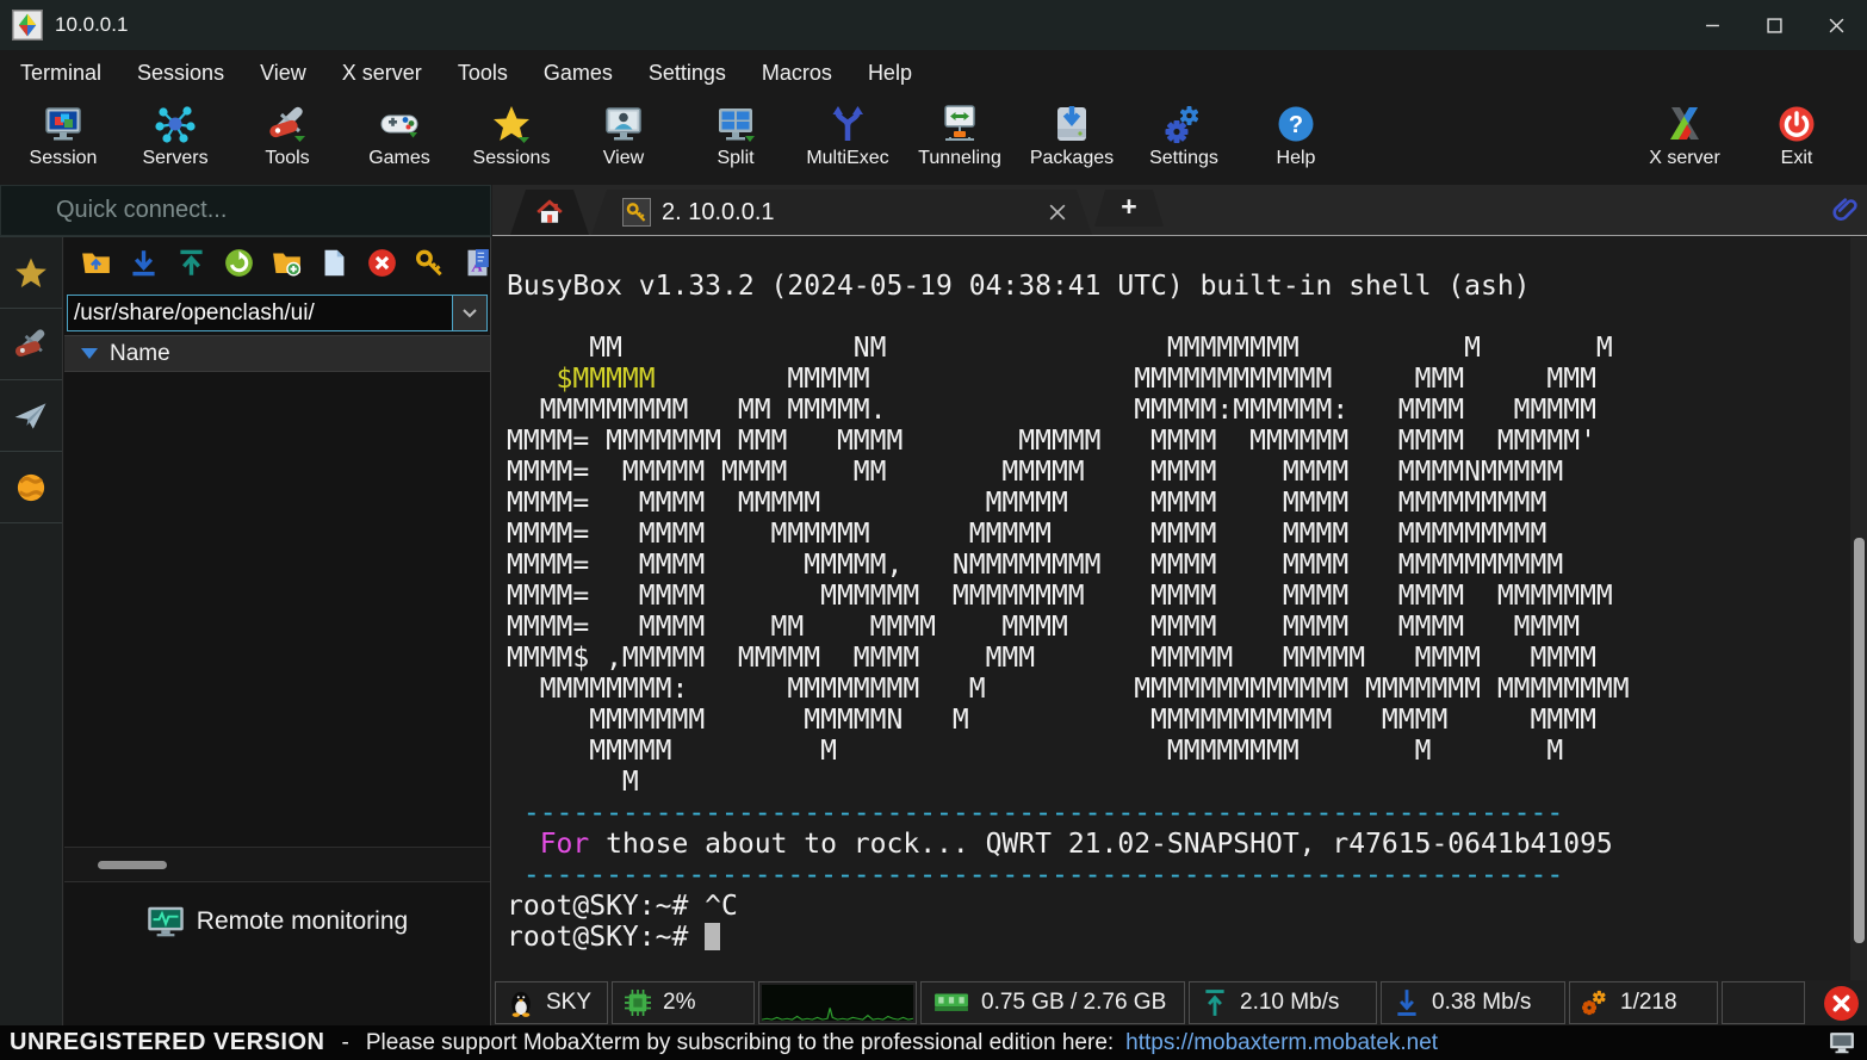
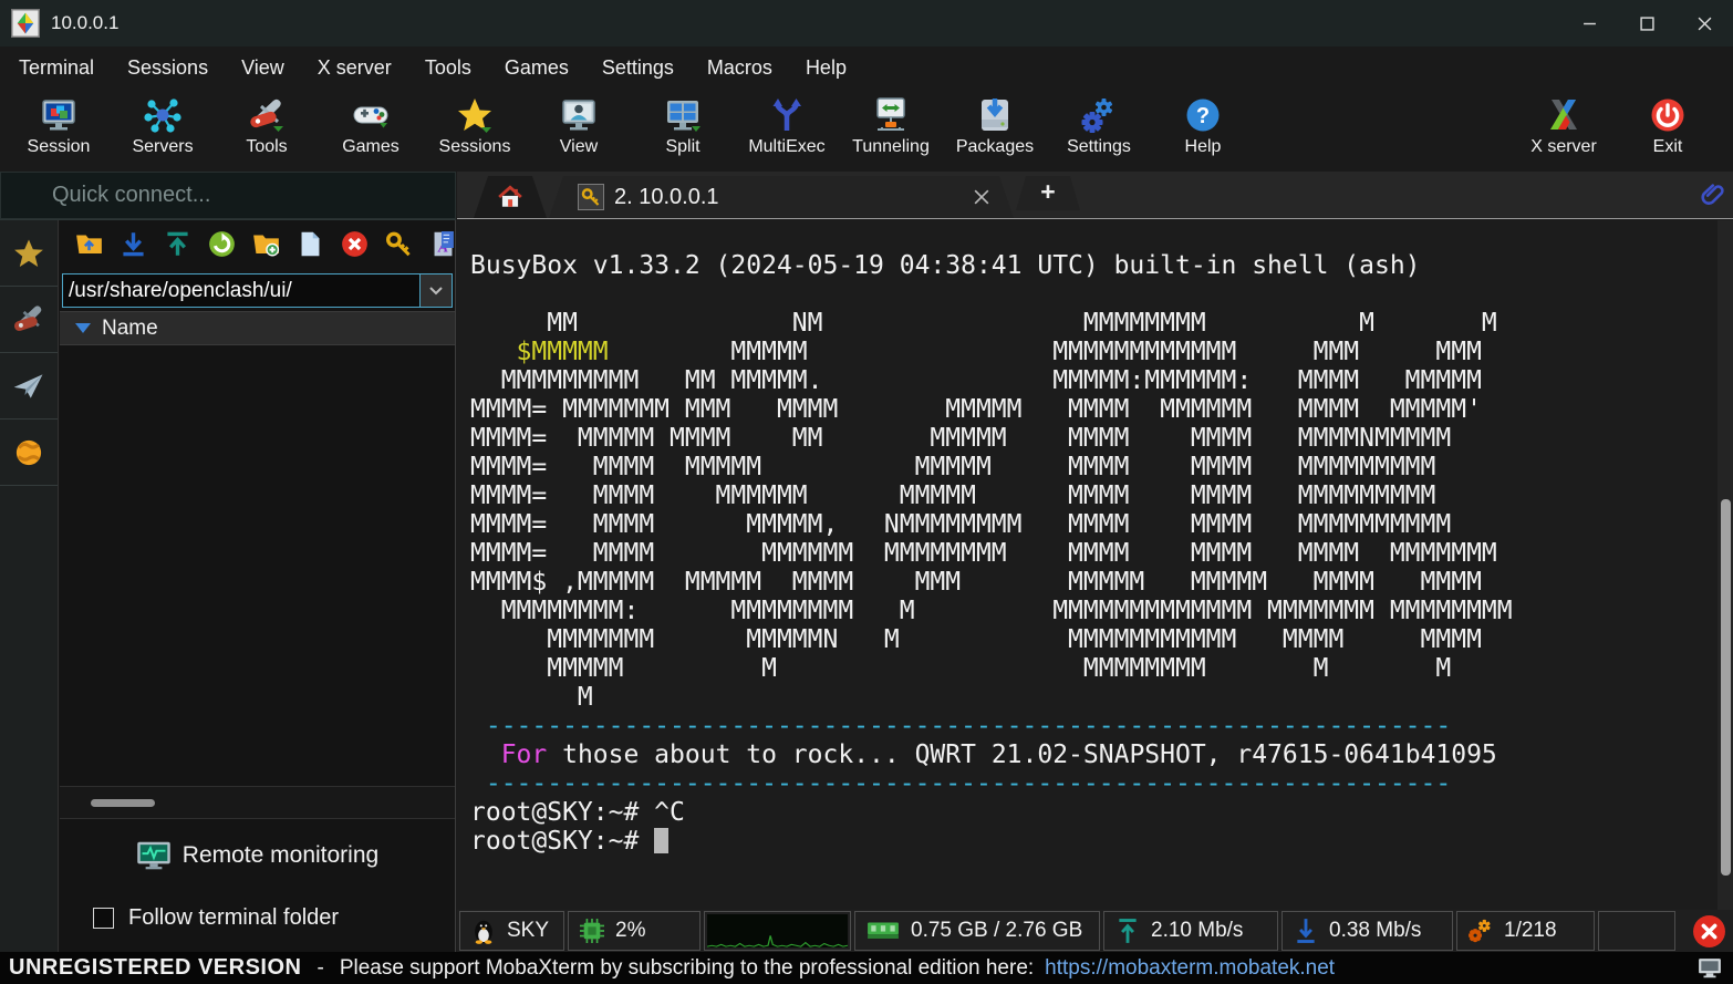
  10.0.0.1
  Terminal
  Sessions
  View
  X server
  Tools
  Games
  Settings
  Macros
  Help
  Session
  Servers
  Tools
  Games
  Sessions
  View
  Split
  MultiExec
  Tunneling
  Packages
  Settings
  ?
  Help
  X server
  Exit
  Quick connect...
  /usr/share/openclash/ui/
  Name
  Remote monitoring
+ Follow terminal folder
  2. 10.0.0.1
  +
  BusyBox v1.33.2 (2024-05-19 04:38:41 UTC) built-in shell (ash)
  MM NM MMMMMMMM M M
  $MMMMM MMMMM MMMMMMMMMMMM MMM MMM
  MMMMMMMMM MM MMMMM. MMMMM:MMMMMM: MMMM MMMMM
  MMMM= MMMMMMM MMM MMMM MMMMM MMMM MMMMMM MMMM MMMMM'
  MMMM= MMMMM MMMM MM MMMMM MMMM MMMM MMMMNMMMMM
  MMMM= MMMM MMMMM MMMMM MMMM MMMM MMMMMMMMM
  MMMM= MMMM MMMMMM MMMMM MMMM MMMM MMMMMMMMM
  MMMM= MMMM MMMMM, NMMMMMMMM MMMM MMMM MMMMMMMMMM
  MMMM= MMMM MMMMMM MMMMMMMM MMMM MMMM MMMM MMMMMMM
- MMMM= MMMM MM MMMM MMMM MMMM MMMM MMMM MMMM
  MMMM$ ,MMMMM MMMMM MMMM MMM MMMMM MMMMM MMMM MMMM
  MMMMMMMM: MMMMMMMM M MMMMMMMMMMMMM MMMMMMM MMMMMMMM
  MMMMMMM MMMMMN M MMMMMMMMMMM MMMM MMMM
  MMMMM M MMMMMMMM M M
  M
  ---------------------------------------------------------------
  For those about to rock... QWRT 21.02-SNAPSHOT, r47615-0641b41095
  ---------------------------------------------------------------
  root@SKY:~# ^C
  root@SKY:~#
  SKY
  2%
  0.75 GB / 2.76 GB
  2.10 Mb/s
  0.38 Mb/s
  1/218
  UNREGISTERED VERSION
  -
  Please support MobaXterm by subscribing to the professional edition here:
  https://mobaxterm.mobatek.net
